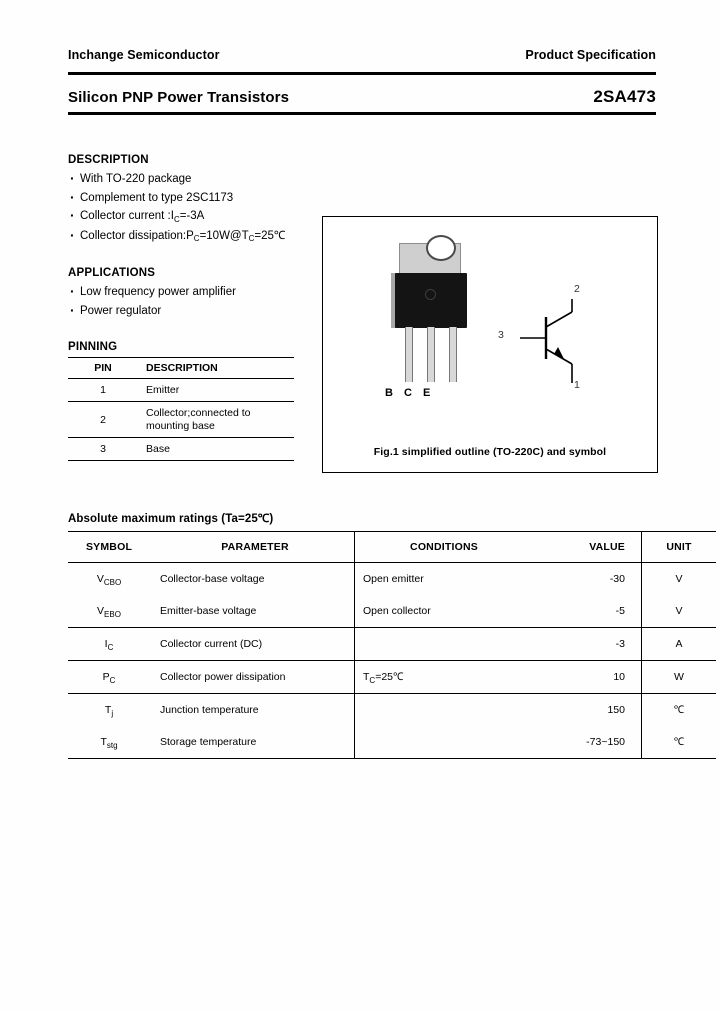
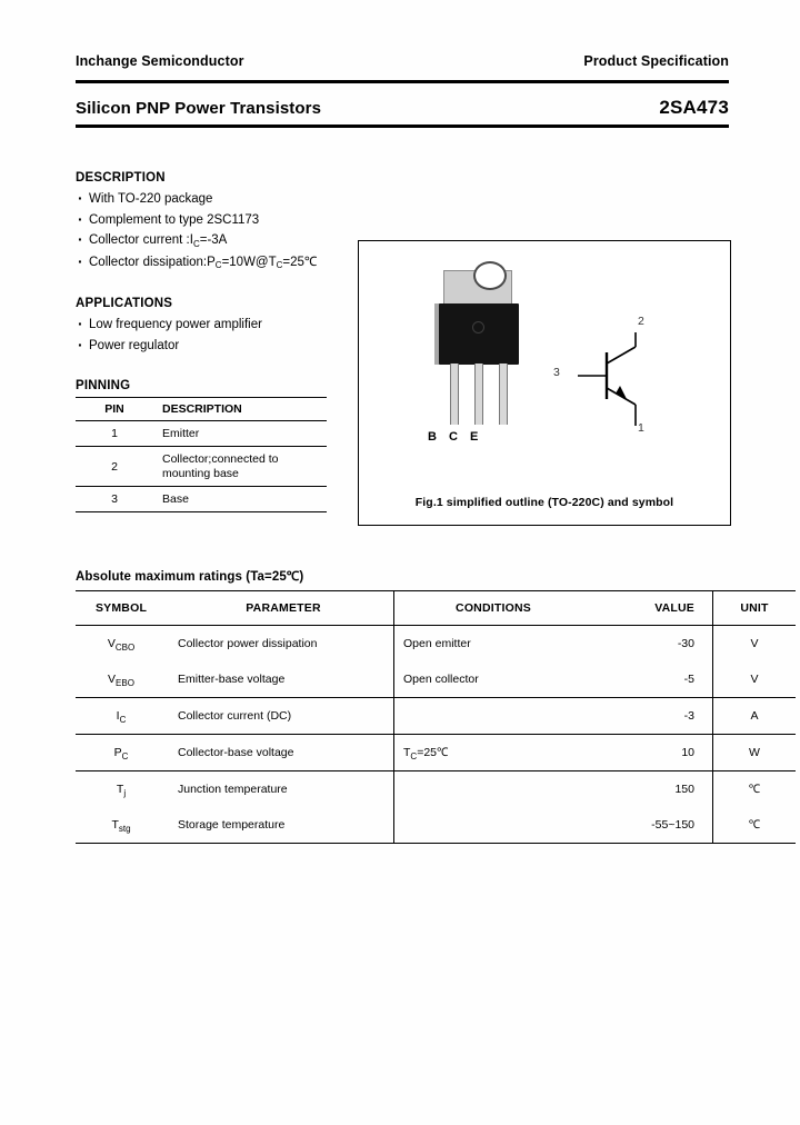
  Inchange Semiconductor
  Product Specification
  Silicon PNP Power Transistors
  2SA473
  DESCRIPTION
  With TO-220 package
  Complement to type 2SC1173
  Collector current :IC=-3A
  Collector dissipation:PC=10W@TC=25℃
  APPLICATIONS
  Low frequency power amplifier
  Power regulator
  PINNING
  PIN	DESCRIPTION
  1	Emitter
  2	Collector;connected to mounting base
  3	Base
  B C E
  2
  3
  1
  Fig.1 simplified outline (TO-220C) and symbol
  Absolute maximum ratings (Ta=25℃)
  SYMBOL	PARAMETER	CONDITIONS	VALUE	UNIT
- VCBO	Collector-base voltage	Open emitter	-30	V
+ VCBO	Collector power dissipation	Open emitter	-30	V
  VEBO	Emitter-base voltage	Open collector	-5	V
  IC	Collector current (DC)		-3	A
- PC	Collector power dissipation	TC=25℃	10	W
+ PC	Collector-base voltage	TC=25℃	10	W
  Tj	Junction temperature		150	℃
- Tstg	Storage temperature		-73~150	℃
+ Tstg	Storage temperature		-55~150	℃
